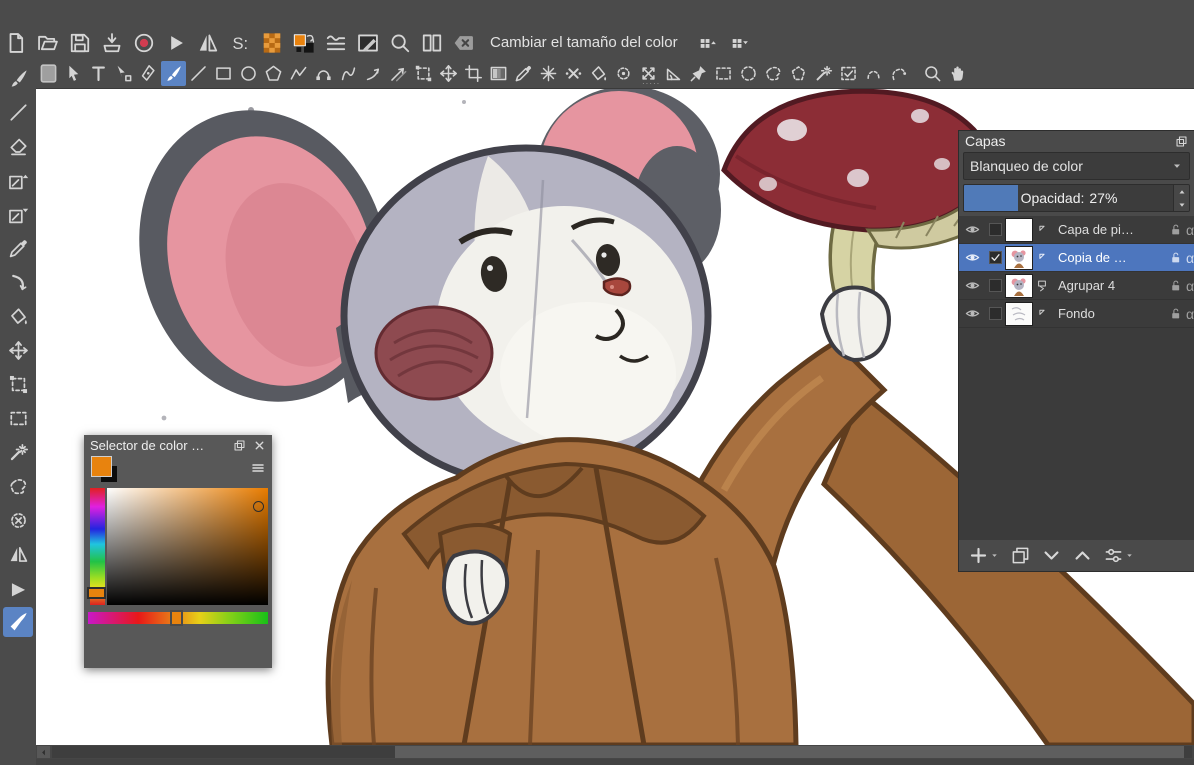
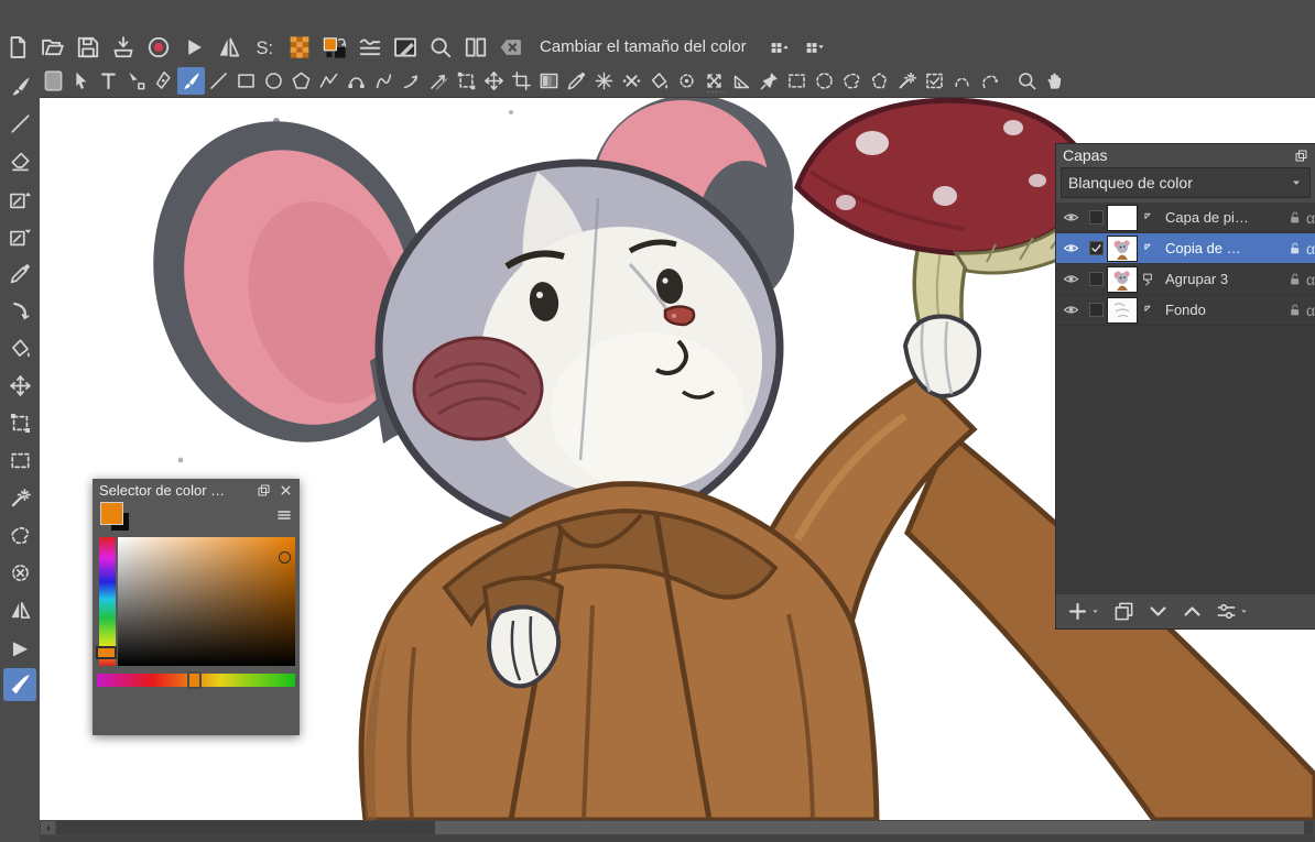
  S:
  Cambiar el tamaño del color
  ·····
  Selector de color …
  Capas
  Blanqueo de color
- Opacidad:
- 27%
  Capa de pi…
  α
  Copia de …
  α
- Agrupar 4
+ Agrupar 3
  α
  Fondo
  α
